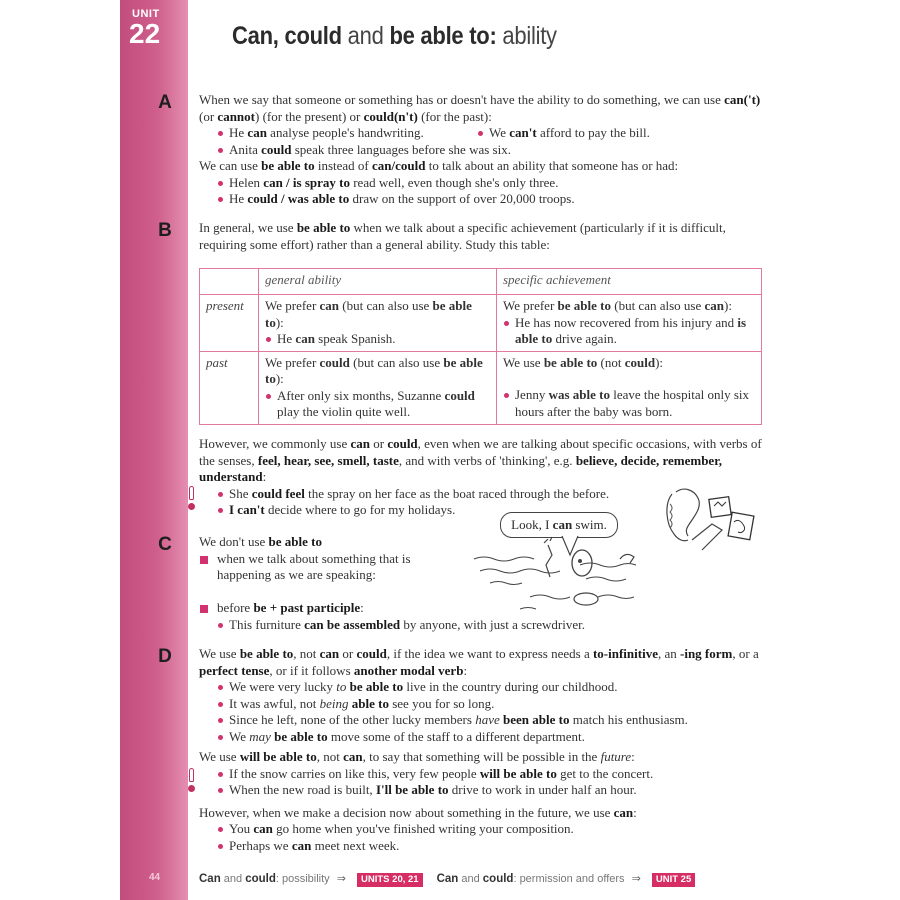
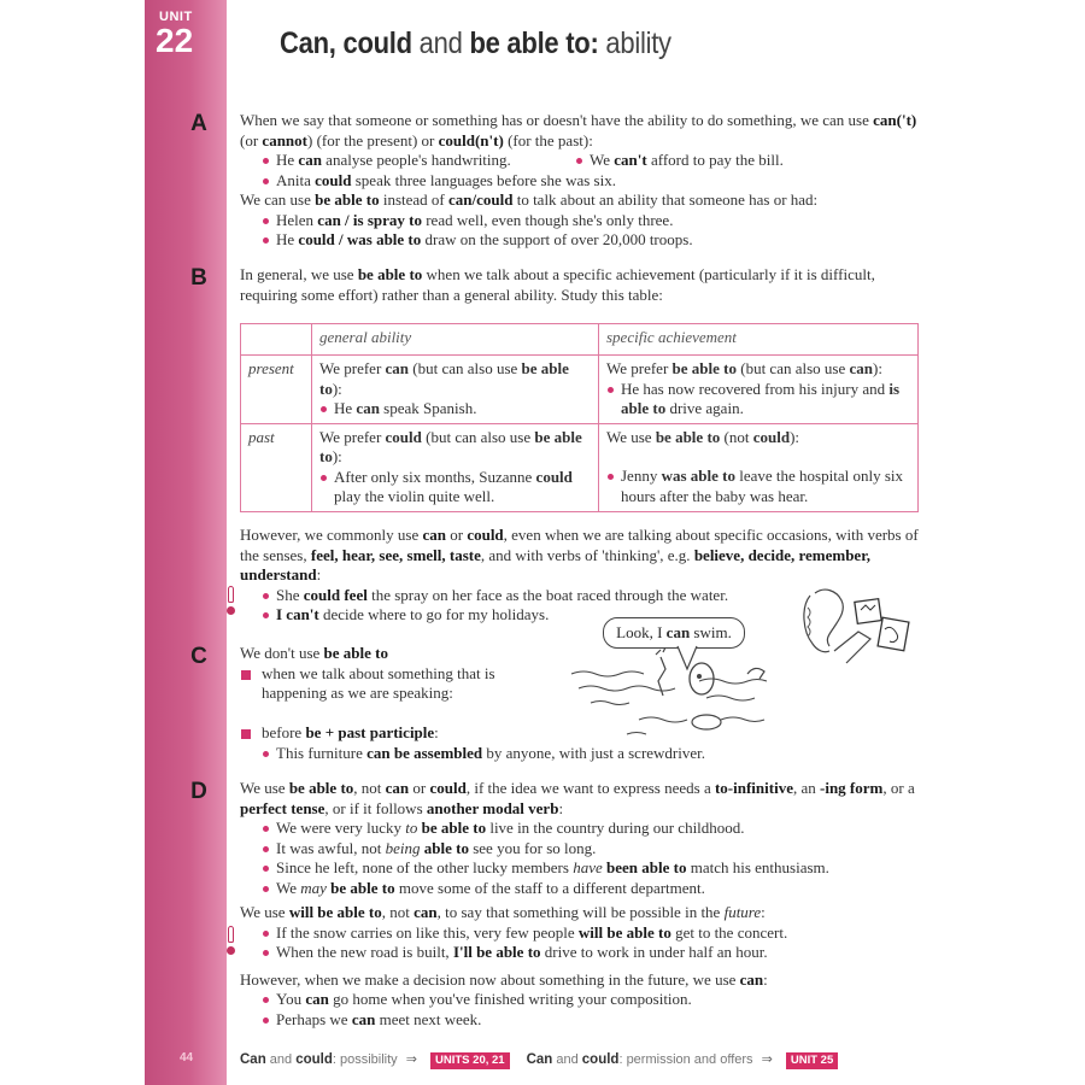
  UNIT
  22
  Can, could and be able to: ability
  A
  When we say that someone or something has or doesn't have the ability to do something, we can use can('t) (or cannot) (for the present) or could(n't) (for the past):
  He can analyse people's handwriting.
  We can't afford to pay the bill.
  Anita could speak three languages before she was six.
  We can use be able to instead of can/could to talk about an ability that someone has or had:
  Helen can / is spray to read well, even though she's only three.
  He could / was able to draw on the support of over 20,000 troops.
  B
  In general, we use be able to when we talk about a specific achievement (particularly if it is difficult, requiring some effort) rather than a general ability. Study this table:
  	general ability	specific achievement
  present	We prefer can (but can also use be able to): He can speak Spanish.	We prefer be able to (but can also use can): He has now recovered from his injury and is able to drive again.
- past	We prefer could (but can also use be able to): After only six months, Suzanne could play the violin quite well.	We use be able to (not could): Jenny was able to leave the hospital only six hours after the baby was born.
+ past	We prefer could (but can also use be able to): After only six months, Suzanne could play the violin quite well.	We use be able to (not could): Jenny was able to leave the hospital only six hours after the baby was hear.
  However, we commonly use can or could, even when we are talking about specific occasions, with verbs of the senses, feel, hear, see, smell, taste, and with verbs of 'thinking', e.g. believe, decide, remember, understand:
- She could feel the spray on her face as the boat raced through the before.
+ She could feel the spray on her face as the boat raced through the water.
  I can't decide where to go for my holidays.
  C
  We don't use be able to
  when we talk about something that is happening as we are speaking:
  before be + past participle:
  This furniture can be assembled by anyone, with just a screwdriver.
  Look, I can swim.
  D
  We use be able to, not can or could, if the idea we want to express needs a to-infinitive, an -ing form, or a perfect tense, or if it follows another modal verb:
  We were very lucky to be able to live in the country during our childhood.
  It was awful, not being able to see you for so long.
  Since he left, none of the other lucky members have been able to match his enthusiasm.
  We may be able to move some of the staff to a different department.
  We use will be able to, not can, to say that something will be possible in the future:
  If the snow carries on like this, very few people will be able to get to the concert.
  When the new road is built, I'll be able to drive to work in under half an hour.
  However, when we make a decision now about something in the future, we use can:
  You can go home when you've finished writing your composition.
  Perhaps we can meet next week.
  44
  Can and could: possibility ⇒ UNITS 20, 21
  Can and could: permission and offers ⇒ UNIT 25
